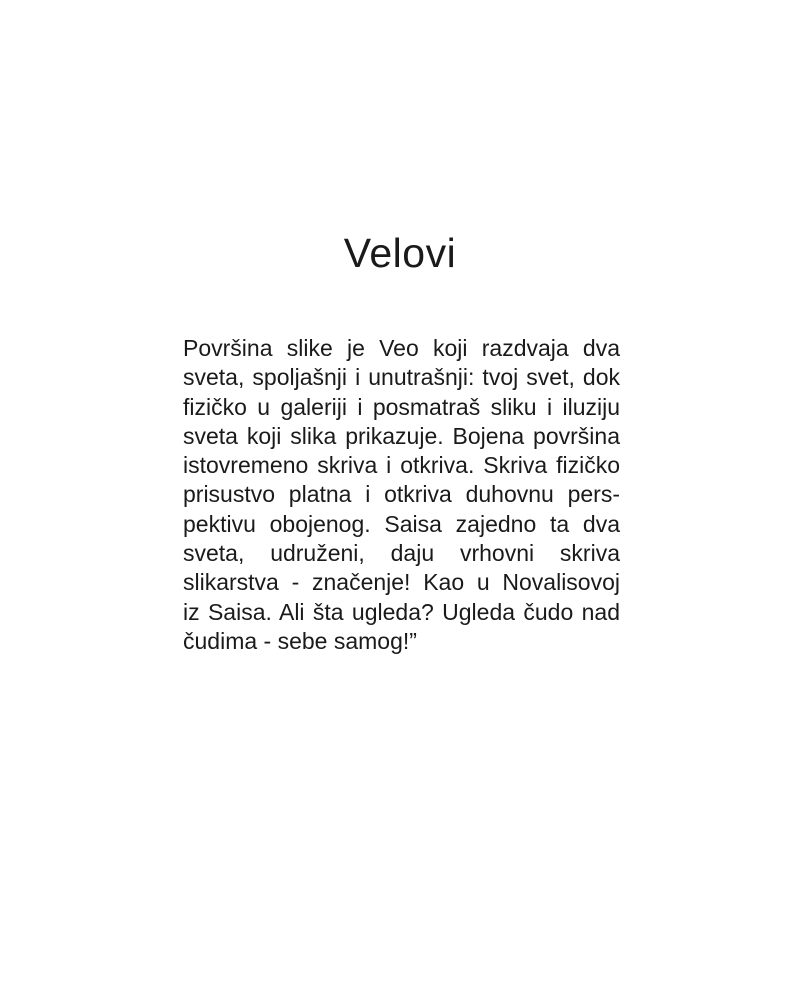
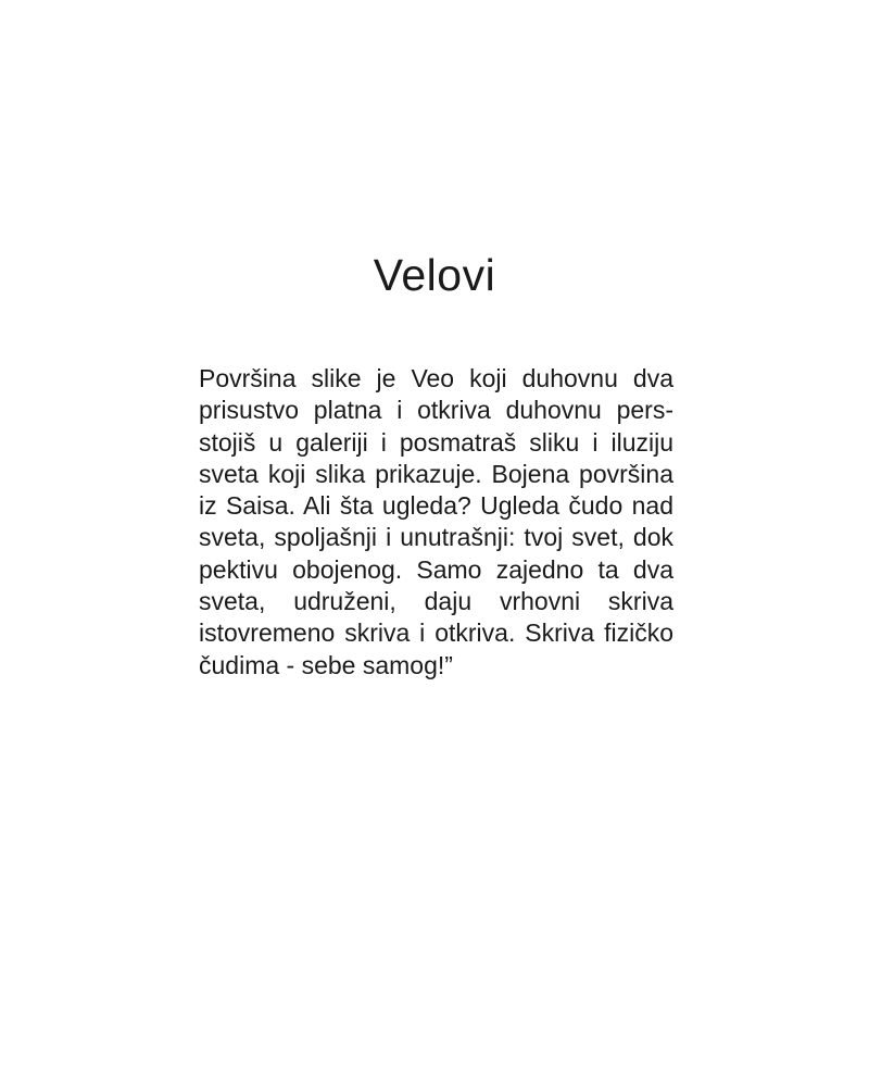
  Velovi
- Površina slike je Veo koji razdvaja dva
+ Površina slike je Veo koji duhovnu dva
- sveta, spoljašnji i unutrašnji: tvoj svet, dok
+ prisustvo platna i otkriva duhovnu pers-
- fizičko u galeriji i posmatraš sliku i iluziju
+ stojiš u galeriji i posmatraš sliku i iluziju
  sveta koji slika prikazuje. Bojena površina
- istovremeno skriva i otkriva. Skriva fizičko
+ iz Saisa. Ali šta ugleda? Ugleda čudo nad
- prisustvo platna i otkriva duhovnu pers-
+ sveta, spoljašnji i unutrašnji: tvoj svet, dok
- pektivu obojenog. Saisa zajedno ta dva
+ pektivu obojenog. Samo zajedno ta dva
  sveta, udruženi, daju vrhovni skriva
- slikarstva - značenje! Kao u Novalisovoj
- iz Saisa. Ali šta ugleda? Ugleda čudo nad
+ istovremeno skriva i otkriva. Skriva fizičko
  čudima - sebe samog!”
